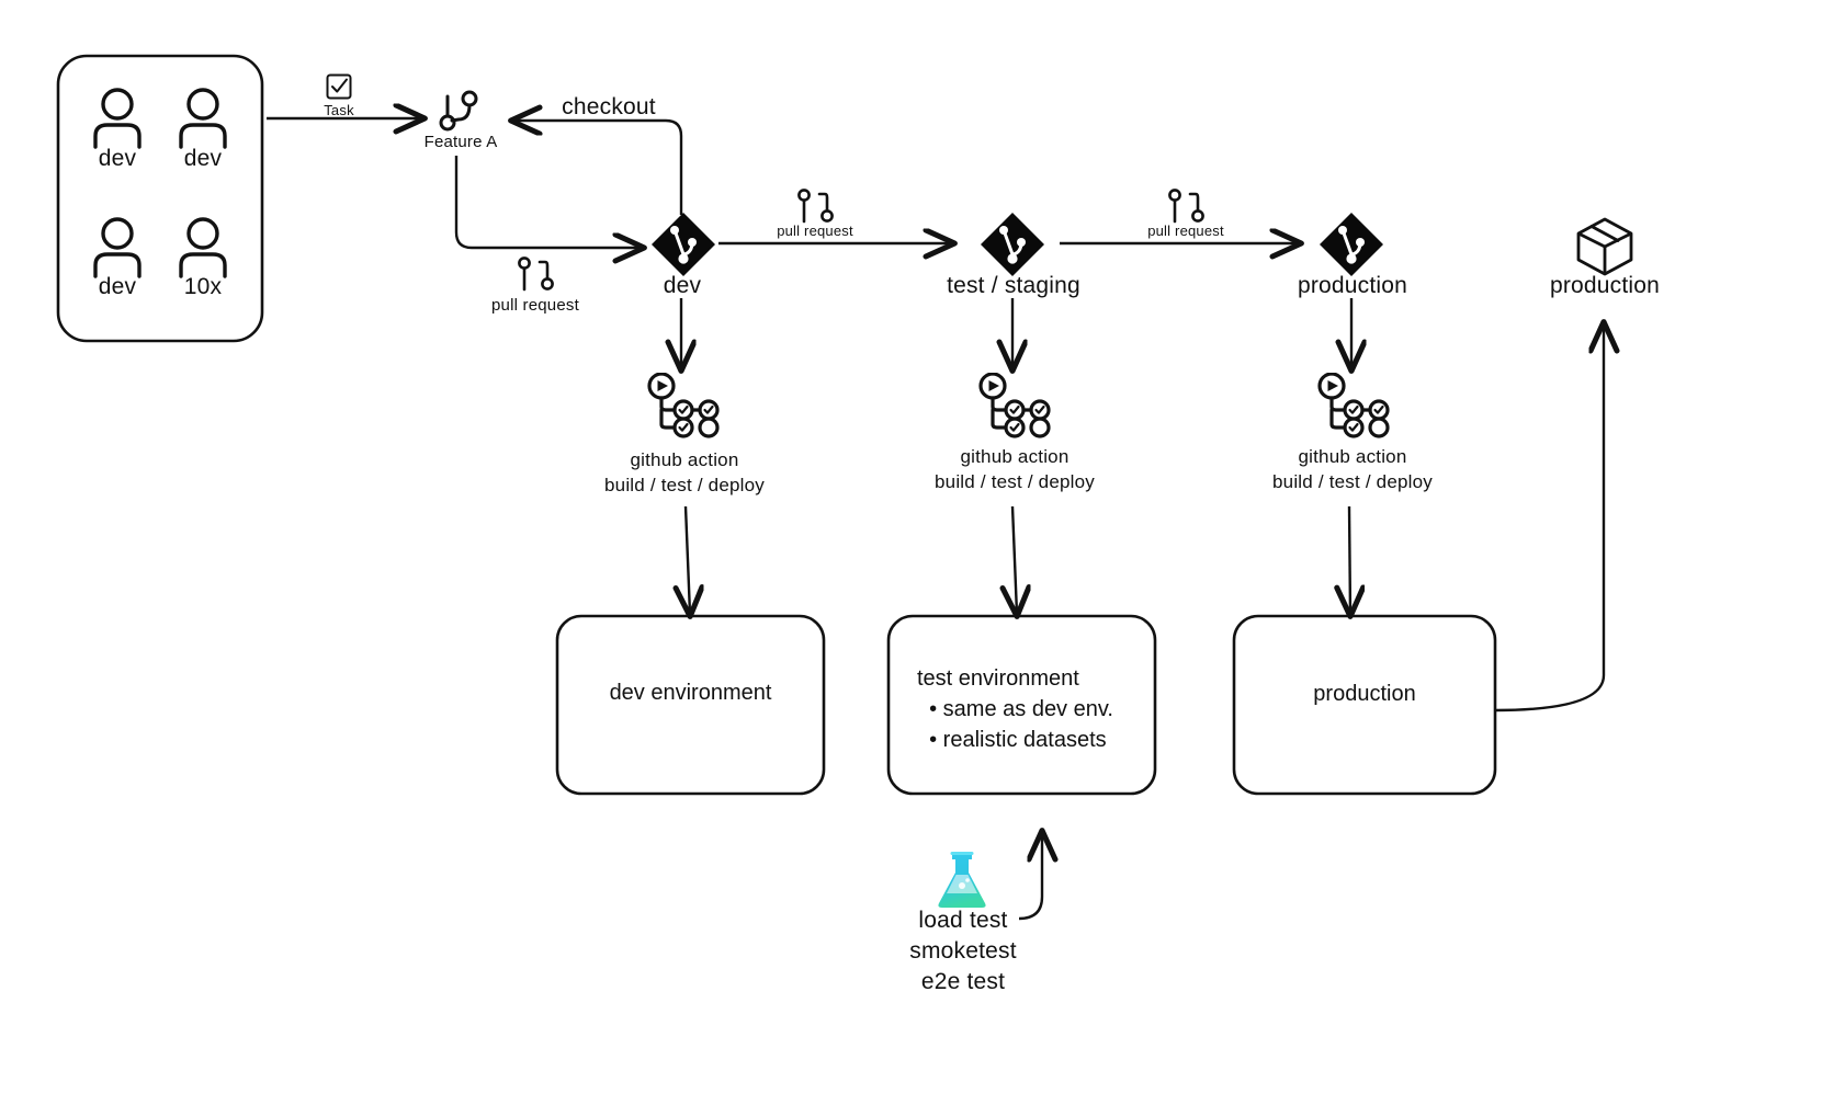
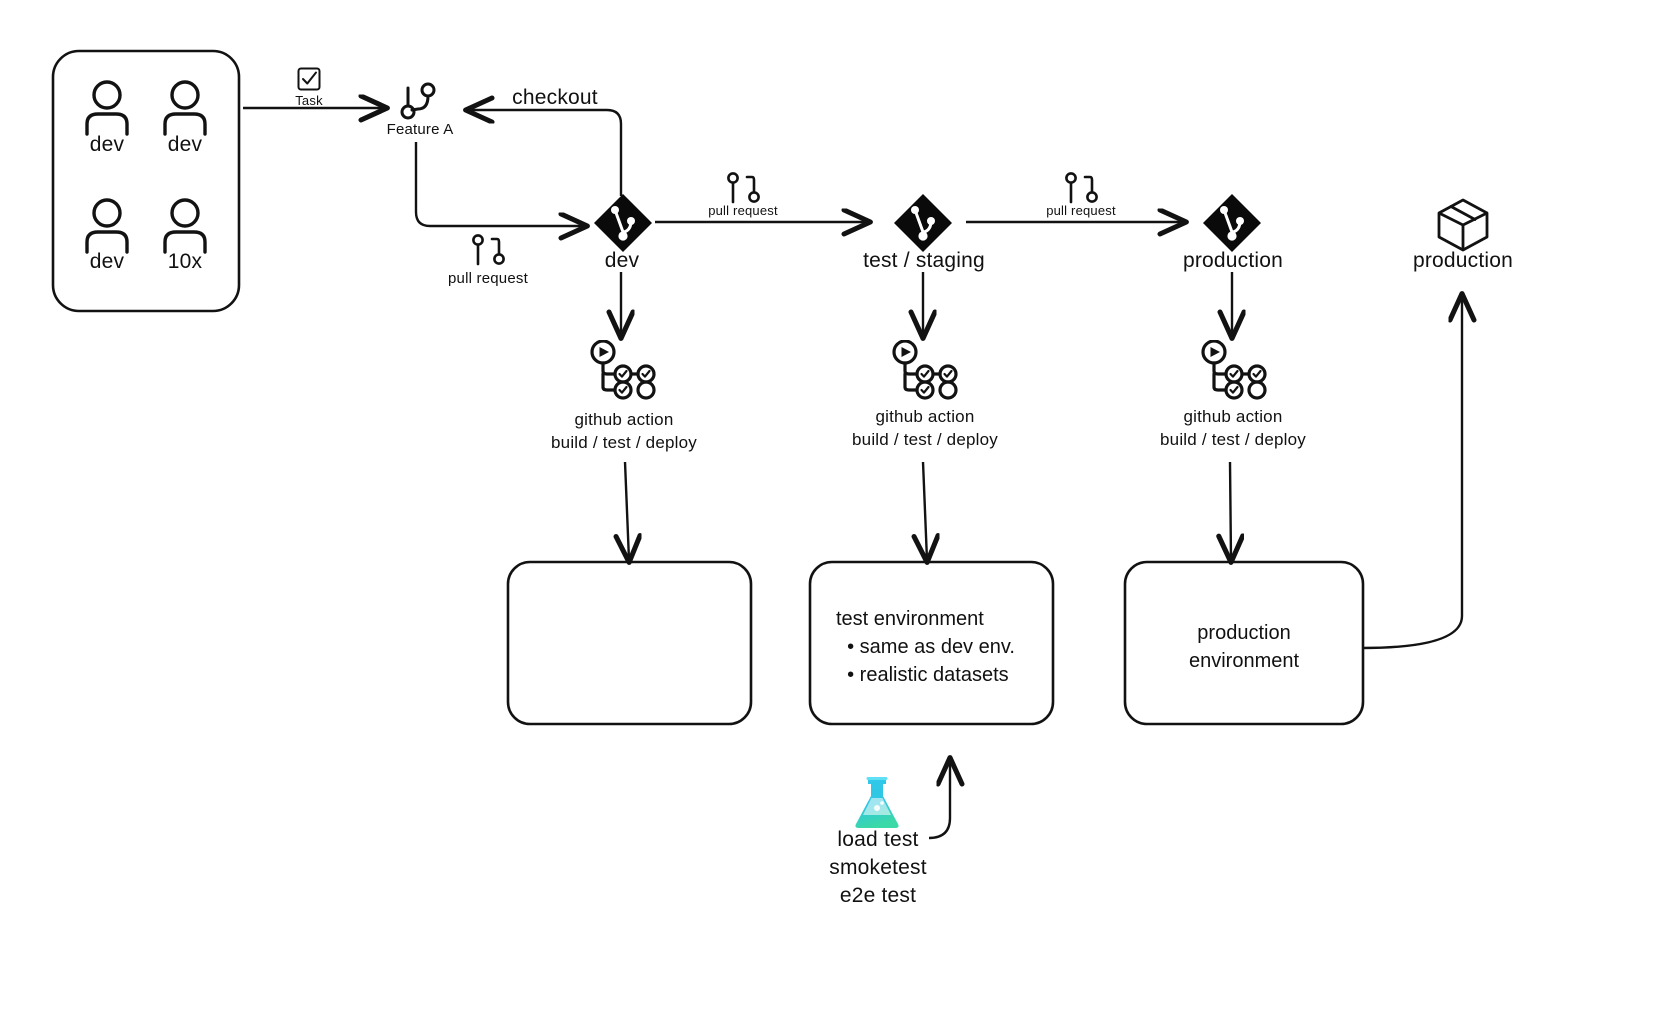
  dev
  dev
  dev
  10x
  Task
  Feature A
  checkout
  pull request
  dev
  pull request
  test / staging
  pull request
  production
  production
  github action
  build / test / deploy
  github action
  build / test / deploy
  github action
  build / test / deploy
- dev environment
  test environment
  • same as dev env.
  • realistic datasets
  production
+ environment
  load test
  smoketest
  e2e test
